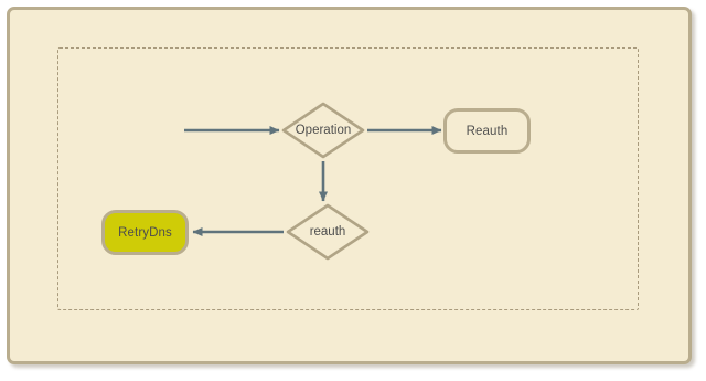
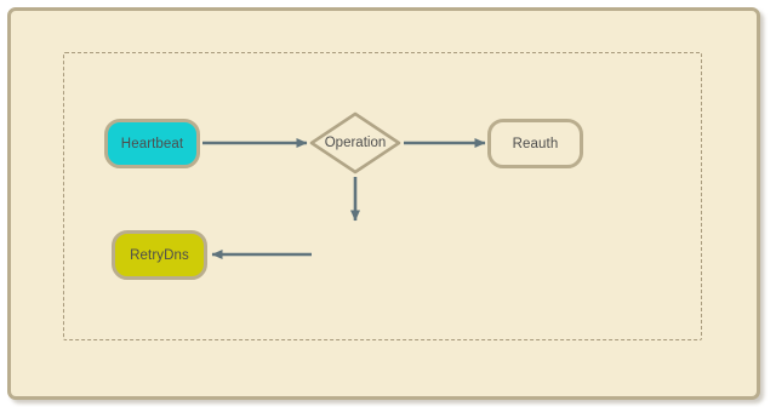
+ Heartbeat
  Operation
  Reauth
- reauth
  RetryDns
